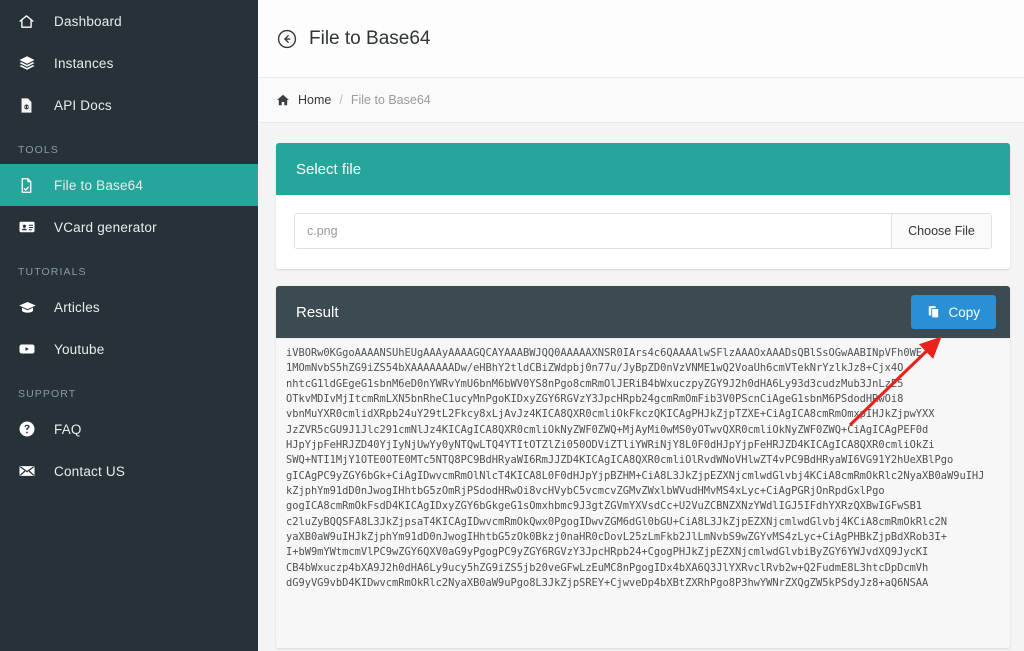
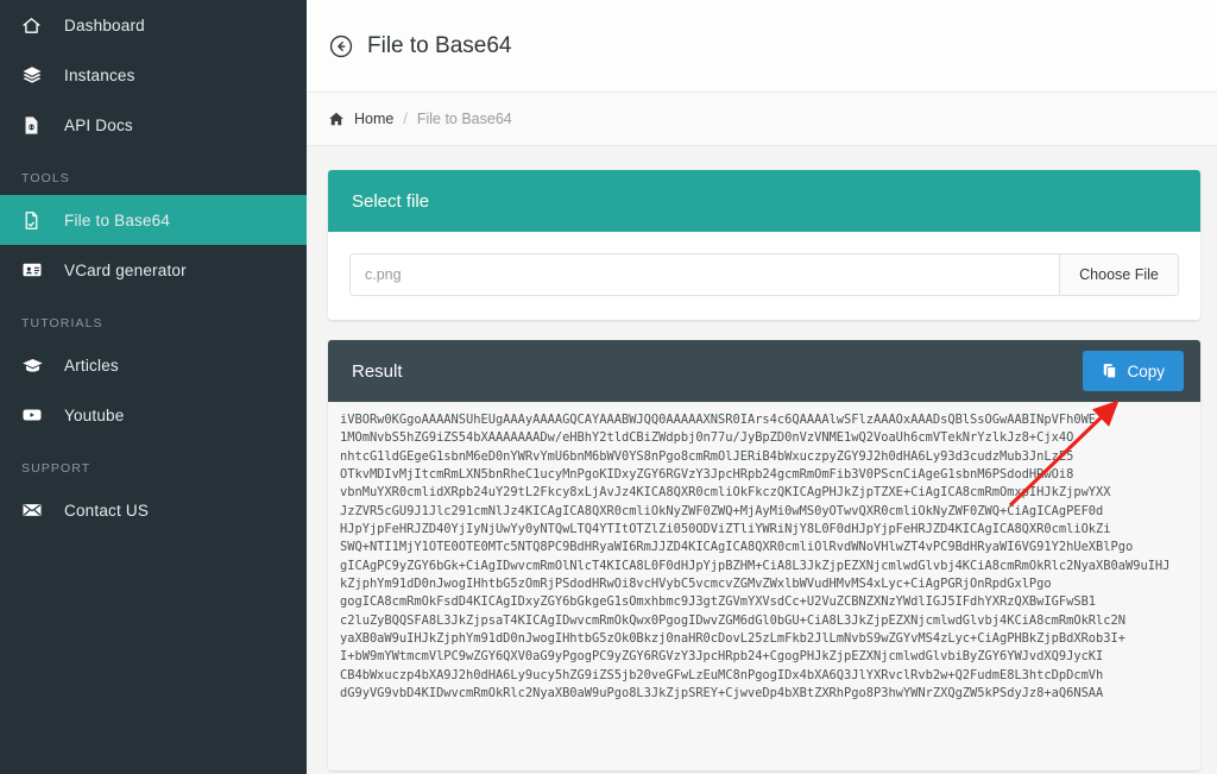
  Dashboard
  Instances
  API Docs
  TOOLS
  File to Base64
  VCard generator
  TUTORIALS
  Articles
  Youtube
  SUPPORT
- FAQ
  Contact US
  File to Base64
  Home
  /
  File to Base64
  Select file
  c.png
  Choose File
  Result
  Copy
  iVBORw0KGgoAAAANSUhEUgAAAyAAAAGQCAYAAABWJQQ0AAAAAXNSR0IArs4c6QAAAAlwSFlzAAAOxAAADsQBlSsOGwAABINpVFh0WE
  1MOmNvbS5hZG9iZS54bXAAAAAAADw/eHBhY2tldCBiZWdpbj0n77u/JyBpZD0nVzVNME1wQ2VoaUh6cmVTekNrYzlkJz8+Cjx4O
  nhtcG1ldGEgeG1sbnM6eD0nYWRvYmU6bnM6bWV0YS8nPgo8cmRmOlJERiB4bWxuczpyZGY9J2h0dHA6Ly93d3cudzMub3JnLz5
  OTkvMDIvMjItcmRmLXN5bnRheC1ucyMnPgoKIDxyZGY6RGVzY3JpcHRpb24gcmRmOmFib3V0PScnCiAgeG1sbnM6PSdodHwOi8
  vbnMuYXR0cmlidXRpb24uY29tL2Fkcy8xLjAvJz4KICA8QXR0cmliOkFkczQKICAgPHJkZjpTZXE+CiAgICA8cmRmOmxIHJkZjpwYXX
  JzZVR5cGU9J1Jlc291cmNlJz4KICAgICA8QXR0cmliOkNyZWF0ZWQ+MjAyMi0wMS0yOTwvQXR0cmliOkNyZWF0ZWQ+CiAgICAgPEF0d
  HJpYjpFeHRJZD40YjIyNjUwYy0yNTQwLTQ4YTItOTZlZi050ODViZTliYWRiNjY8L0F0dHJpYjpFeHRJZD4KICAgICA8QXR0cmliOkZi
  SWQ+NTI1MjY1OTE0OTE0MTc5NTQ8PC9BdHRyaWI6RmJJZD4KICAgICA8QXR0cmliOlRvdWNoVHlwZT4vPC9BdHRyaWI6VG91Y2hUeXBlPgo
  gICAgPC9yZGY6bGk+CiAgIDwvcmRmOlNlcT4KICA8L0F0dHJpYjpBZHM+CiA8L3JkZjpEZXNjcmlwdGlvbj4KCiA8cmRmOkRlc2NyaXB0aW9uIHJ
  kZjphYm91dD0nJwogIHhtbG5zOmRjPSdodHRwOi8vcHVybC5vcmcvZGMvZWxlbWVudHMvMS4xLyc+CiAgPGRjOnRpdGxlPgo
  gogICA8cmRmOkFsdD4KICAgIDxyZGY6bGkgeG1sOmxhbmc9J3gtZGVmYXVsdCc+U2VuZCBNZXNzYWdlIGJ5IFdhYXRzQXBwIGFwSB1
  c2luZyBQQSFA8L3JkZjpsaT4KICAgIDwvcmRmOkQwx0PgogIDwvZGM6dGl0bGU+CiA8L3JkZjpEZXNjcmlwdGlvbj4KCiA8cmRmOkRlc2N
  yaXB0aW9uIHJkZjphYm91dD0nJwogIHhtbG5zOk0Bkzj0naHR0cDovL25zLmFkb2JlLmNvbS9wZGYvMS4zLyc+CiAgPHBkZjpBdXRob3I+
  I+bW9mYWtmcmVlPC9wZGY6QXV0aG9yPgogPC9yZGY6RGVzY3JpcHRpb24+CgogPHJkZjpEZXNjcmlwdGlvbiByZGY6YWJvdXQ9JycKI
  CB4bWxuczp4bXA9J2h0dHA6Ly9ucy5hZG9iZS5jb20veGFwLzEuMC8nPgogIDx4bXA6Q3JlYXRvclRvb2w+Q2FudmE8L3htcDpDcmVh
  dG9yVG9vbD4KIDwvcmRmOkRlc2NyaXB0aW9uPgo8L3JkZjpSREY+CjwveDp4bXBtZXRhPgo8P3hwYWNrZXQgZW5kPSdyJz8+aQ6NSAA
